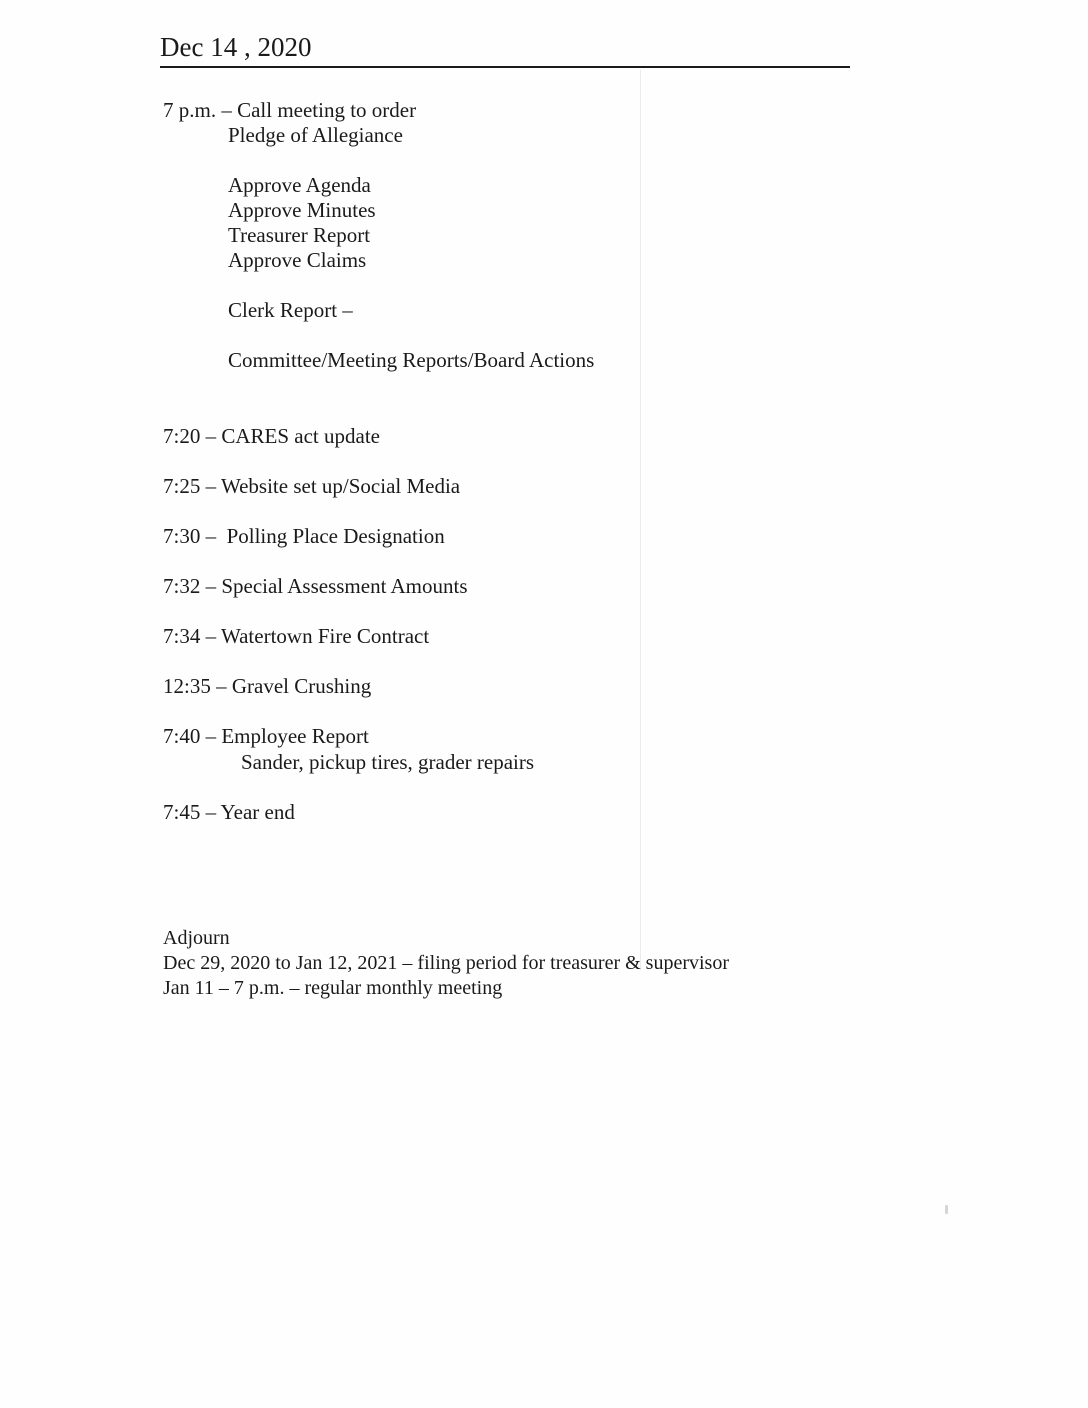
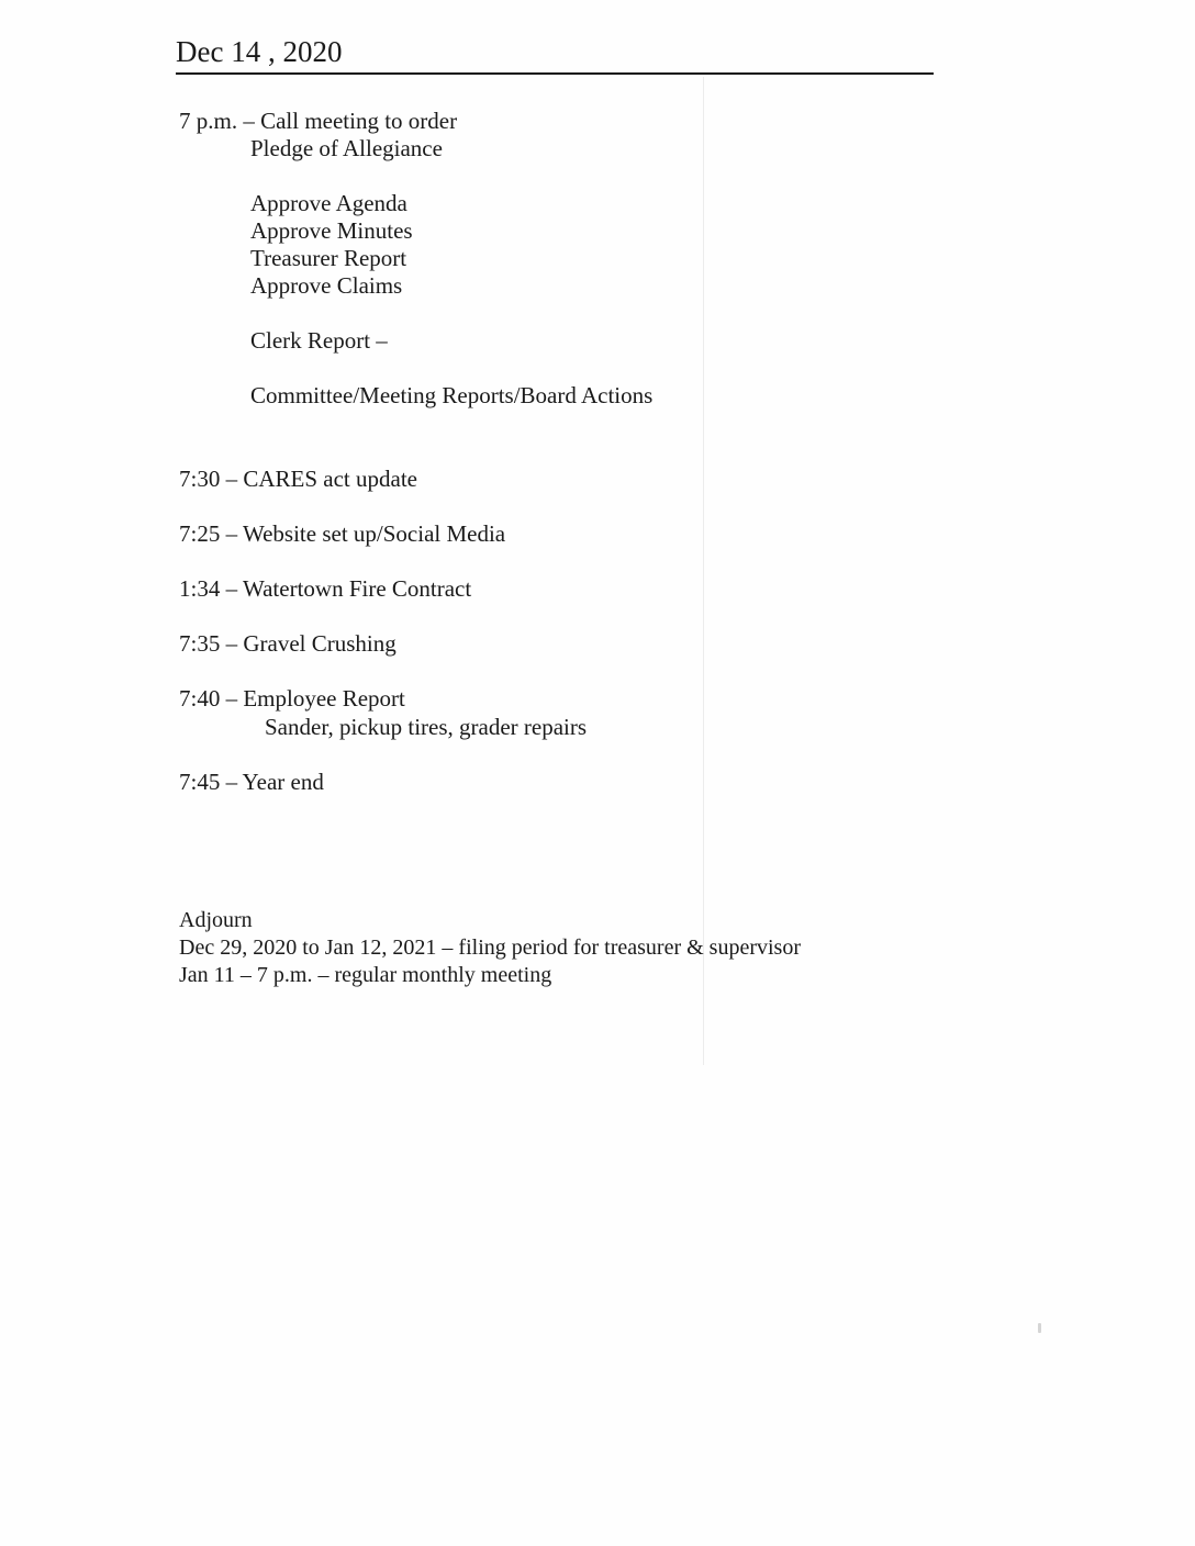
  Dec 14 , 2020
  7 p.m. – Call meeting to order
  Pledge of Allegiance
  Approve Agenda
  Approve Minutes
  Treasurer Report
  Approve Claims
  Clerk Report –
  Committee/Meeting Reports/Board Actions
- 7:20 – CARES act update
+ 7:30 – CARES act update
  7:25 – Website set up/Social Media
- 7:30 – Polling Place Designation
- 7:32 – Special Assessment Amounts
- 7:34 – Watertown Fire Contract
+ 1:34 – Watertown Fire Contract
- 12:35 – Gravel Crushing
+ 7:35 – Gravel Crushing
  7:40 – Employee Report
  Sander, pickup tires, grader repairs
  7:45 – Year end
  Adjourn
  Dec 29, 2020 to Jan 12, 2021 – filing period for treasurer & supervisor
  Jan 11 – 7 p.m. – regular monthly meeting
